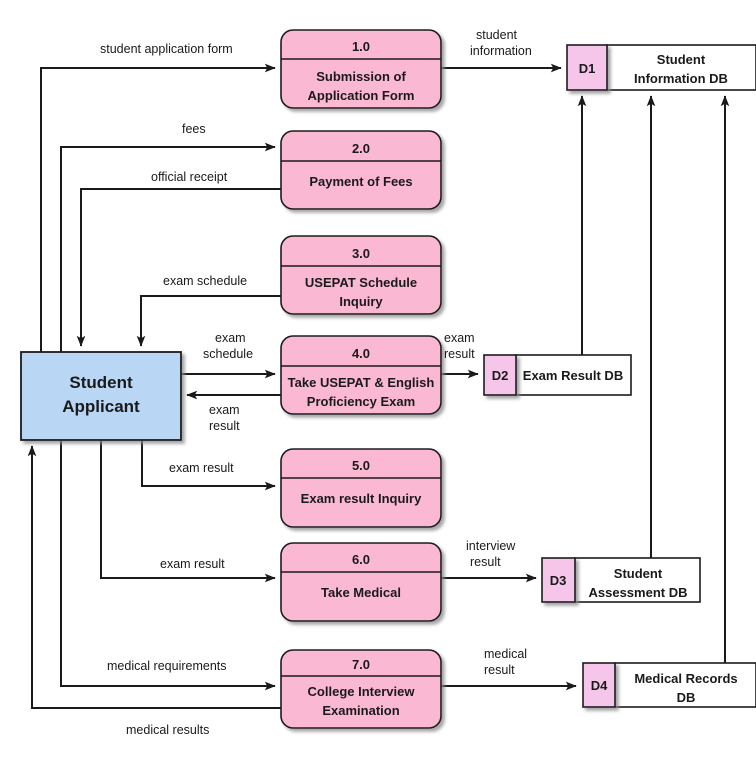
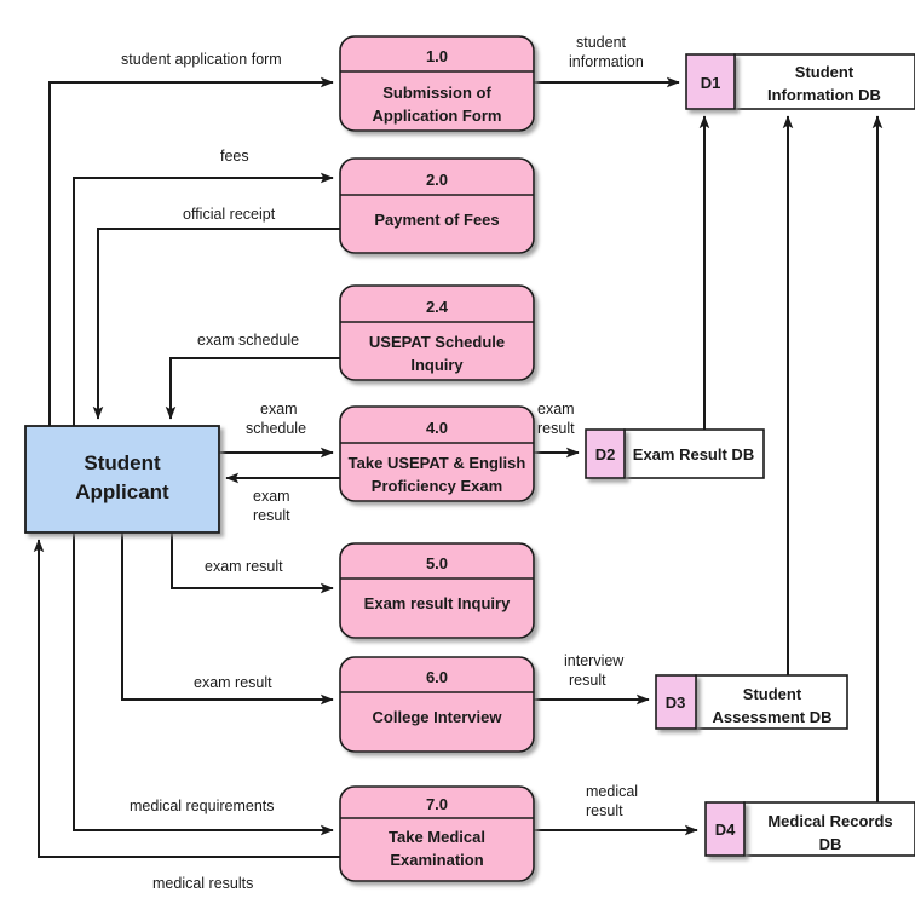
  1.0
  Submission of
  Application Form
  2.0
  Payment of Fees
- 3.0
+ 2.4
  USEPAT Schedule
  Inquiry
  4.0
  Take USEPAT & English
  Proficiency Exam
  5.0
  Exam result Inquiry
  6.0
- Take Medical
+ College Interview
  7.0
- College Interview
+ Take Medical
  Examination
  Student
  Applicant
  D1
  Student
  Information DB
  D2
  Exam Result DB
  D3
  Student
  Assessment DB
  D4
  Medical Records
  DB
  student application form
  student
  information
  fees
  official receipt
  exam schedule
  exam
  schedule
  exam
  result
  exam
  result
  exam result
  exam result
  interview
  result
  medical requirements
  medical
  result
  medical results
